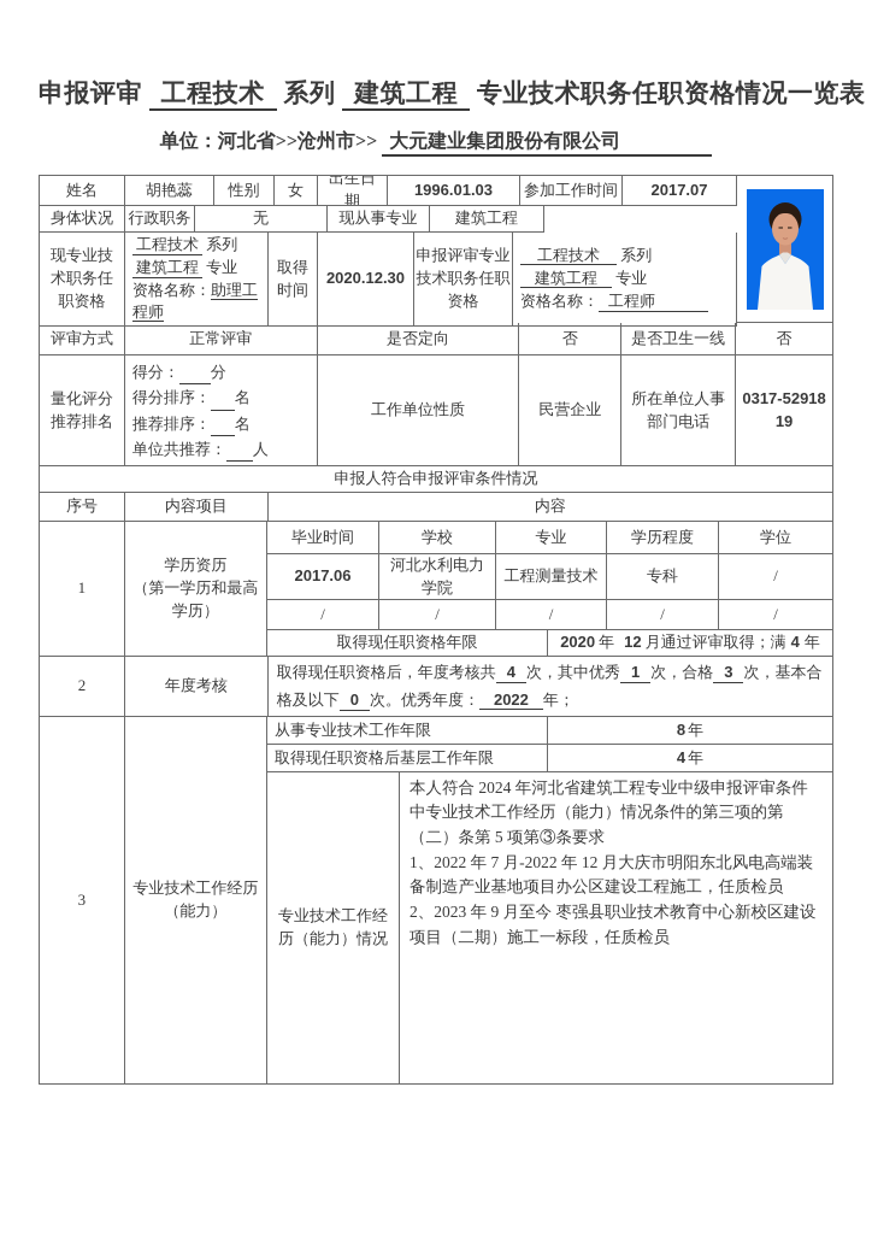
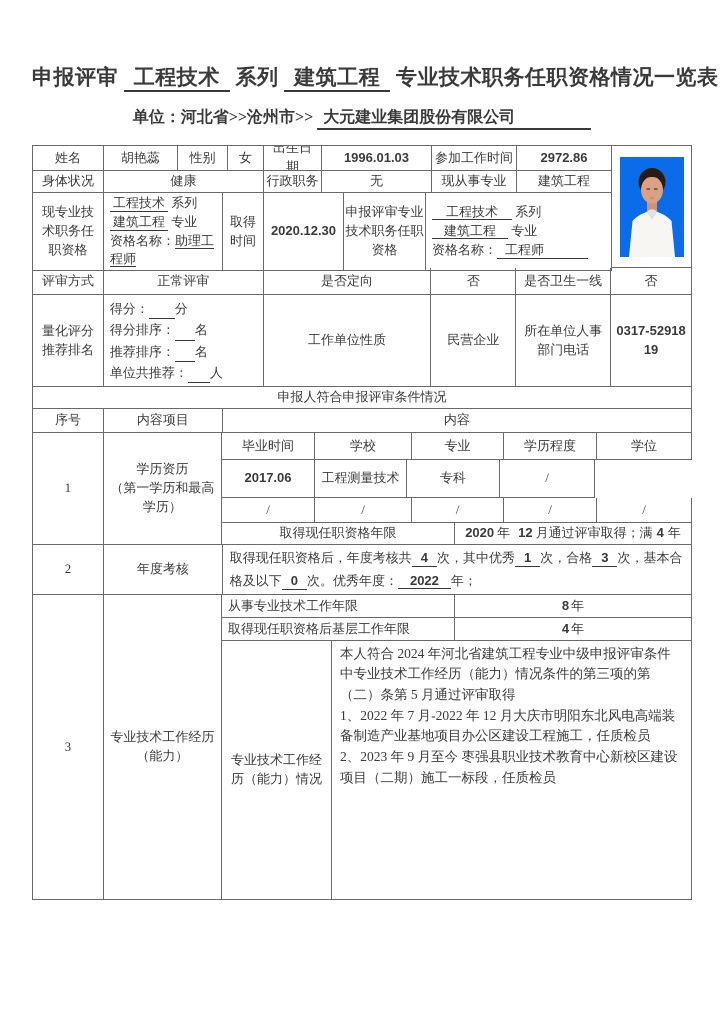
  申报评审 工程技术 系列 建筑工程 专业技术职务任职资格情况一览表
  单位：河北省>>沧州市>> 大元建业集团股份有限公司
  姓名
  胡艳蕊
  性别
  女
  出生日期
  1996.01.03
  参加工作时间
- 2017.07
+ 2972.86
  身体状况
+ 健康
  行政职务
  无
  现从事专业
  建筑工程
  现专业技
  术职务任
  职资格
  工程技术 系列
  建筑工程 专业
  资格名称：助理工程师
  取得
  时间
  2020.12.30
  申报评审专业
  技术职务任职
  资格
  工程技术 系列
  建筑工程 专业
  资格名称： 工程师
  评审方式
  正常评审
  是否定向
  否
  是否卫生一线
  否
  量化评分
  推荐排名
  得分： 分
  得分排序： 名
  推荐排序： 名
  单位共推荐： 人
  工作单位性质
  民营企业
  所在单位人事部门电话
  0317-5291819
  申报人符合申报评审条件情况
  序号
  内容项目
  内容
  1
  学历资历
  （第一学历和最高
  学历）
  毕业时间
  学校
  专业
  学历程度
  学位
  2017.06
- 河北水利电力学院
  工程测量技术
  专科
  /
  /
  /
  /
  /
  /
  取得现任职资格年限
  2020
  年
  12
  月通过评审取得；满
  4
  年
  2
  年度考核
  取得现任职资格后，年度考核共 4 次，其中优秀 1 次，合格 3 次，基本合格及以下 0 次。优秀年度： 2022 年；
  3
  专业技术工作经历
  （能力）
  从事专业技术工作年限
  8
  年
  取得现任职资格后基层工作年限
  4
  年
  专业技术工作经
  历（能力）情况
- 本人符合 2024 年河北省建筑工程专业中级申报评审条件中专业技术工作经历（能力）情况条件的第三项的第（二）条第 5 项第③条要求
+ 本人符合 2024 年河北省建筑工程专业中级申报评审条件中专业技术工作经历（能力）情况条件的第三项的第（二）条第 5 月通过评审取得
  1、2022 年 7 月-2022 年 12 月大庆市明阳东北风电高端装备制造产业基地项目办公区建设工程施工，任质检员
  2、2023 年 9 月至今 枣强县职业技术教育中心新校区建设项目（二期）施工一标段，任质检员
